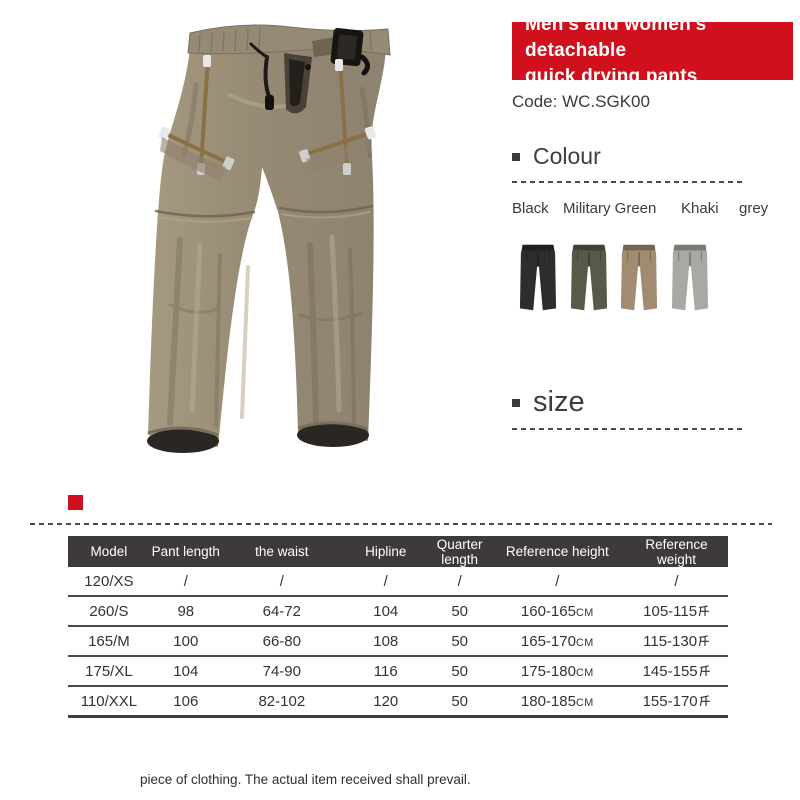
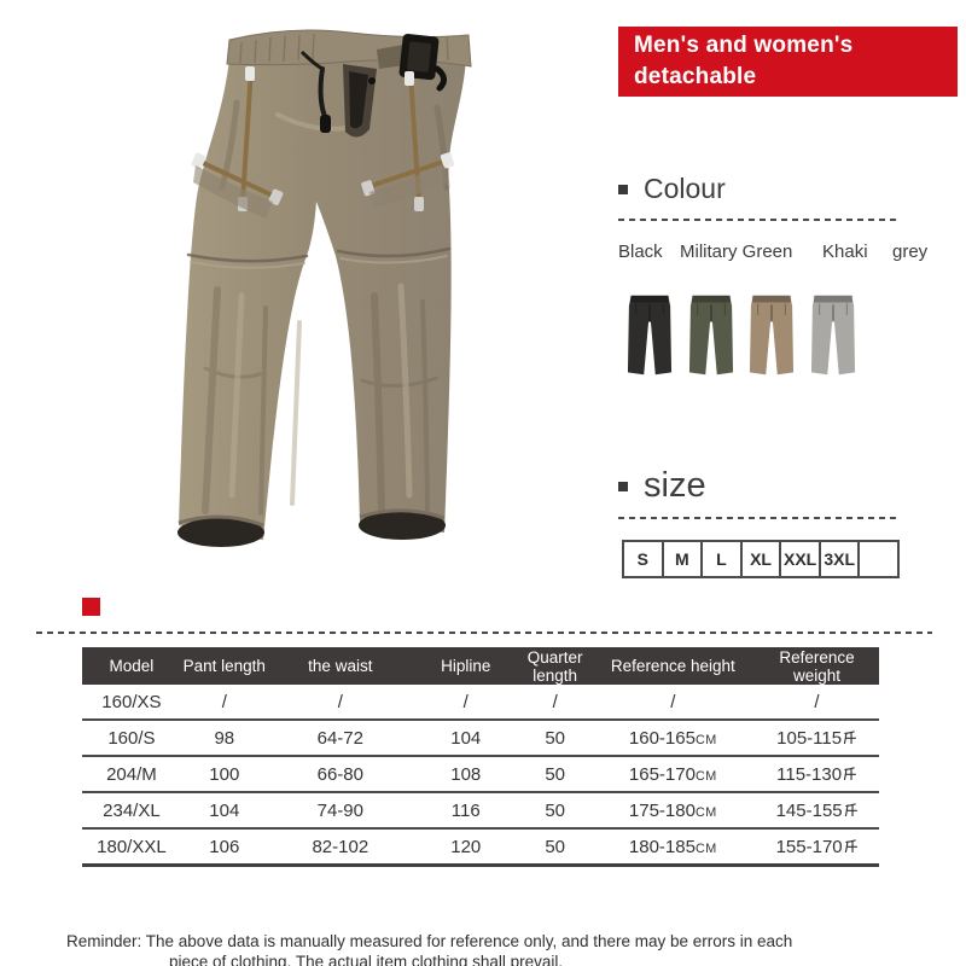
  Men's and women's detachable
- quick drying pants
- Code: WC.SGK00
  Colour
  Black
  Military Green
  Khaki
  grey
  size
+ S
+ M
+ L
+ XL
+ XXL
+ 3XL
  Model	Pant length	the waist	Hipline	Quarter length	Reference height	Reference weight
- 120/XS	/	/	/	/	/	/
+ 160/XS	/	/	/	/	/	/
- 260/S	98	64-72	104	50	160-165CM	105-115
+ 160/S	98	64-72	104	50	160-165CM	105-115
- 165/M	100	66-80	108	50	165-170CM	115-130
+ 204/M	100	66-80	108	50	165-170CM	115-130
- 175/XL	104	74-90	116	50	175-180CM	145-155
+ 234/XL	104	74-90	116	50	175-180CM	145-155
- 110/XXL	106	82-102	120	50	180-185CM	155-170
+ 180/XXL	106	82-102	120	50	180-185CM	155-170
+ Reminder: The above data is manually measured for reference only, and there may be errors in each
- piece of clothing. The actual item received shall prevail.
+ piece of clothing. The actual item clothing shall prevail.
